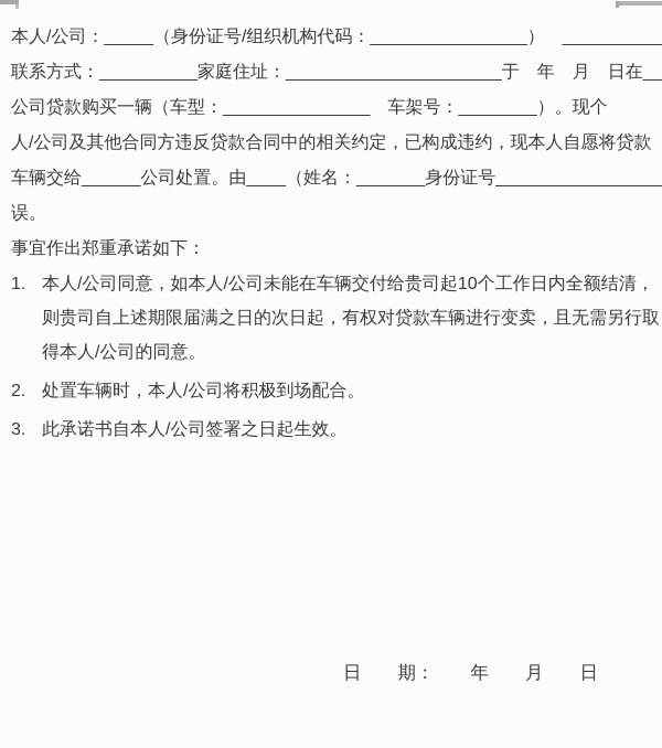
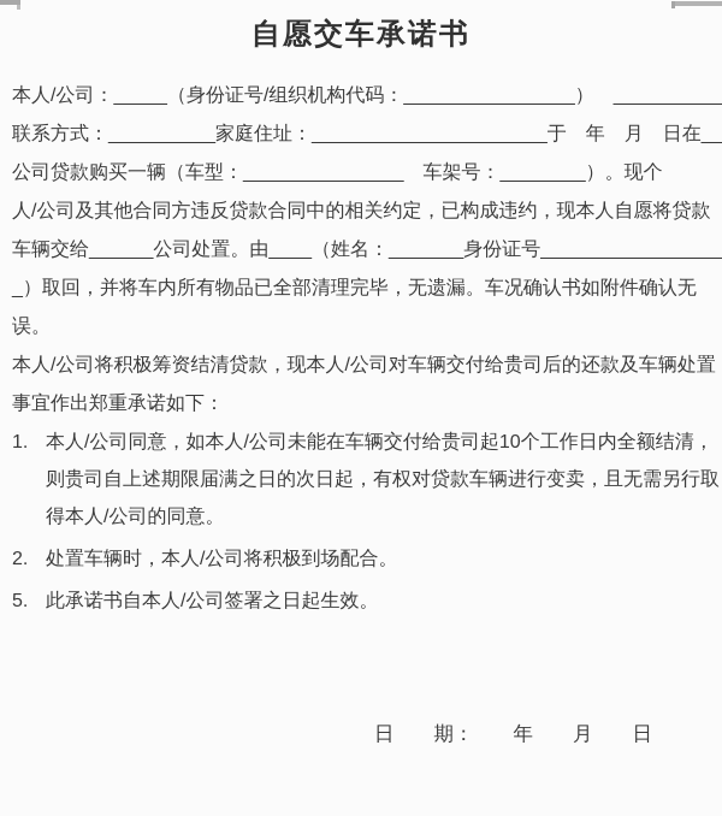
+ 自愿交车承诺书
  本人/公司：_____（身份证号/组织机构代码：________________） __________
  联系方式：__________家庭住址：______________________于 年 月 日在__
  公司贷款购买一辆（车型：_______________ 车架号：________）。现个
  人/公司及其他合同方违反贷款合同中的相关约定，已构成违约，现本人自愿将贷款
  车辆交给______公司处置。由____（姓名：_______身份证号_________________
+ _）取回，并将车内所有物品已全部清理完毕，无遗漏。车况确认书如附件确认无
  误。
+ 本人/公司将积极筹资结清贷款，现本人/公司对车辆交付给贵司后的还款及车辆处置
  事宜作出郑重承诺如下：
  1.
  本人/公司同意，如本人/公司未能在车辆交付给贵司起10个工作日内全额结清，
  则贵司自上述期限届满之日的次日起，有权对贷款车辆进行变卖，且无需另行取
  得本人/公司的同意。
  2.
  处置车辆时，本人/公司将积极到场配合。
- 3.
+ 5.
  此承诺书自本人/公司签署之日起生效。
  日 期： 年 月 日
